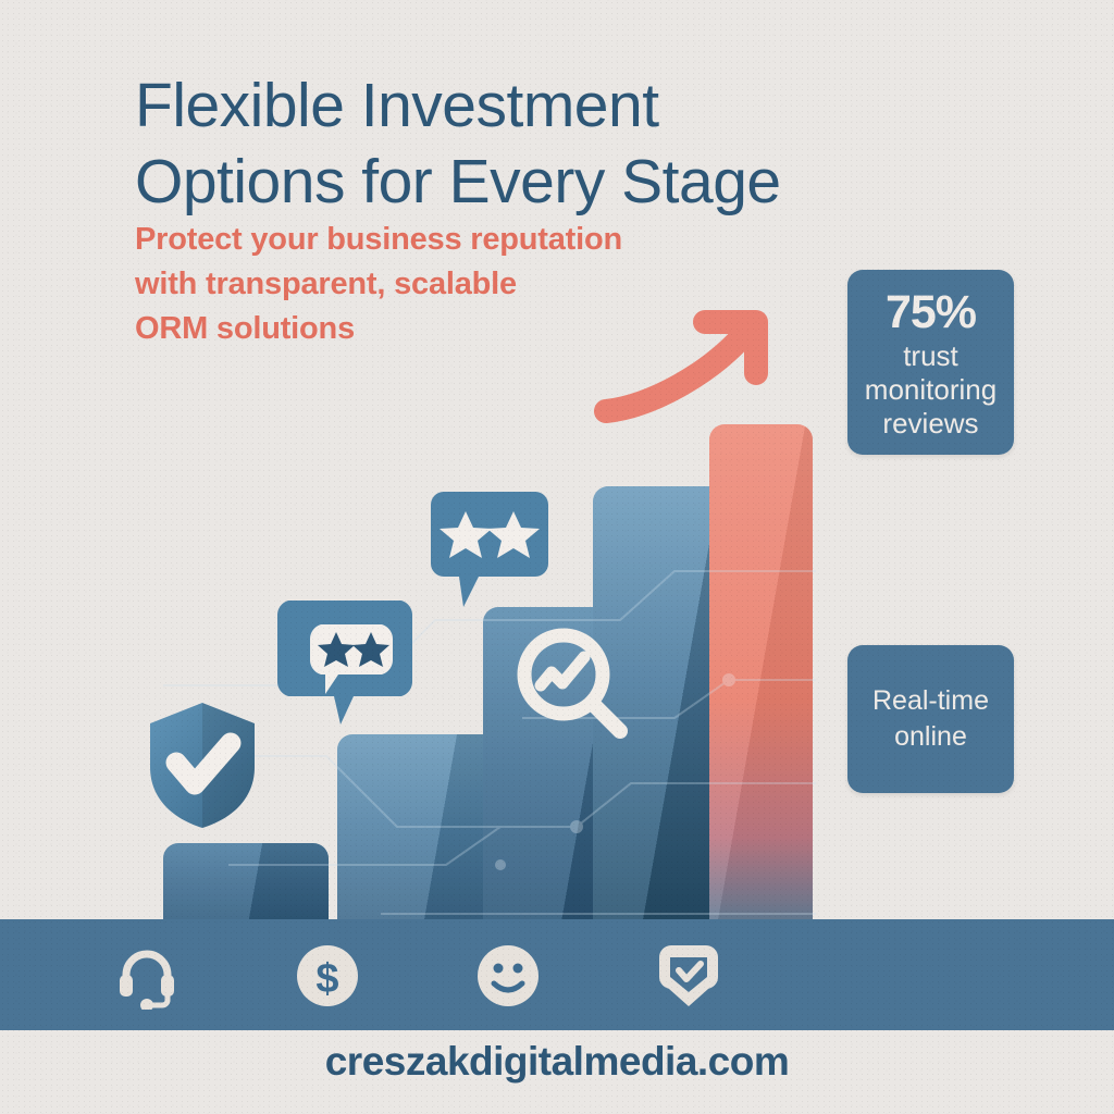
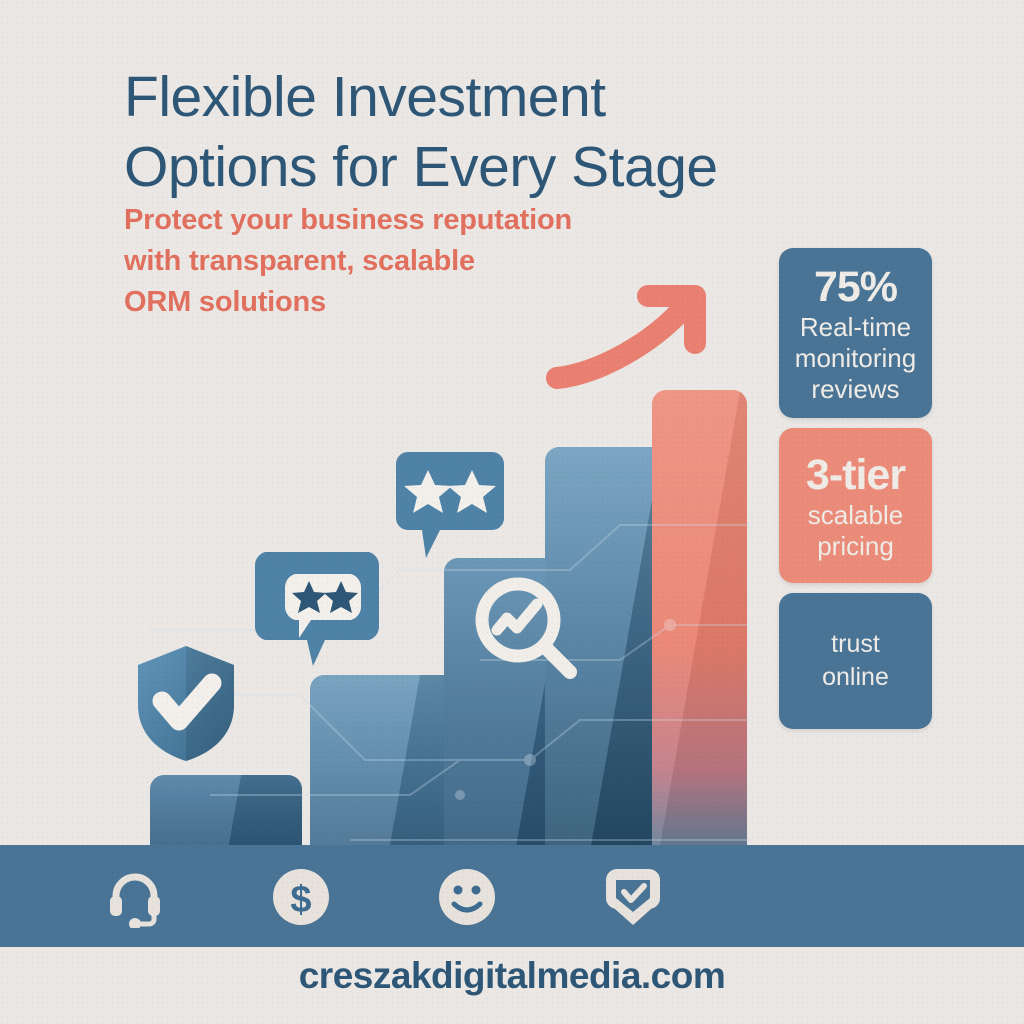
  Flexible Investment
  Options for Every Stage
  Protect your business reputation
  with transparent, scalable
  ORM solutions
  75%
- trust
+ Real-time
  monitoring
  reviews
+ 3-tier
+ scalable
+ pricing
- Real-time
+ trust
  online
  $
  creszakdigitalmedia.com
